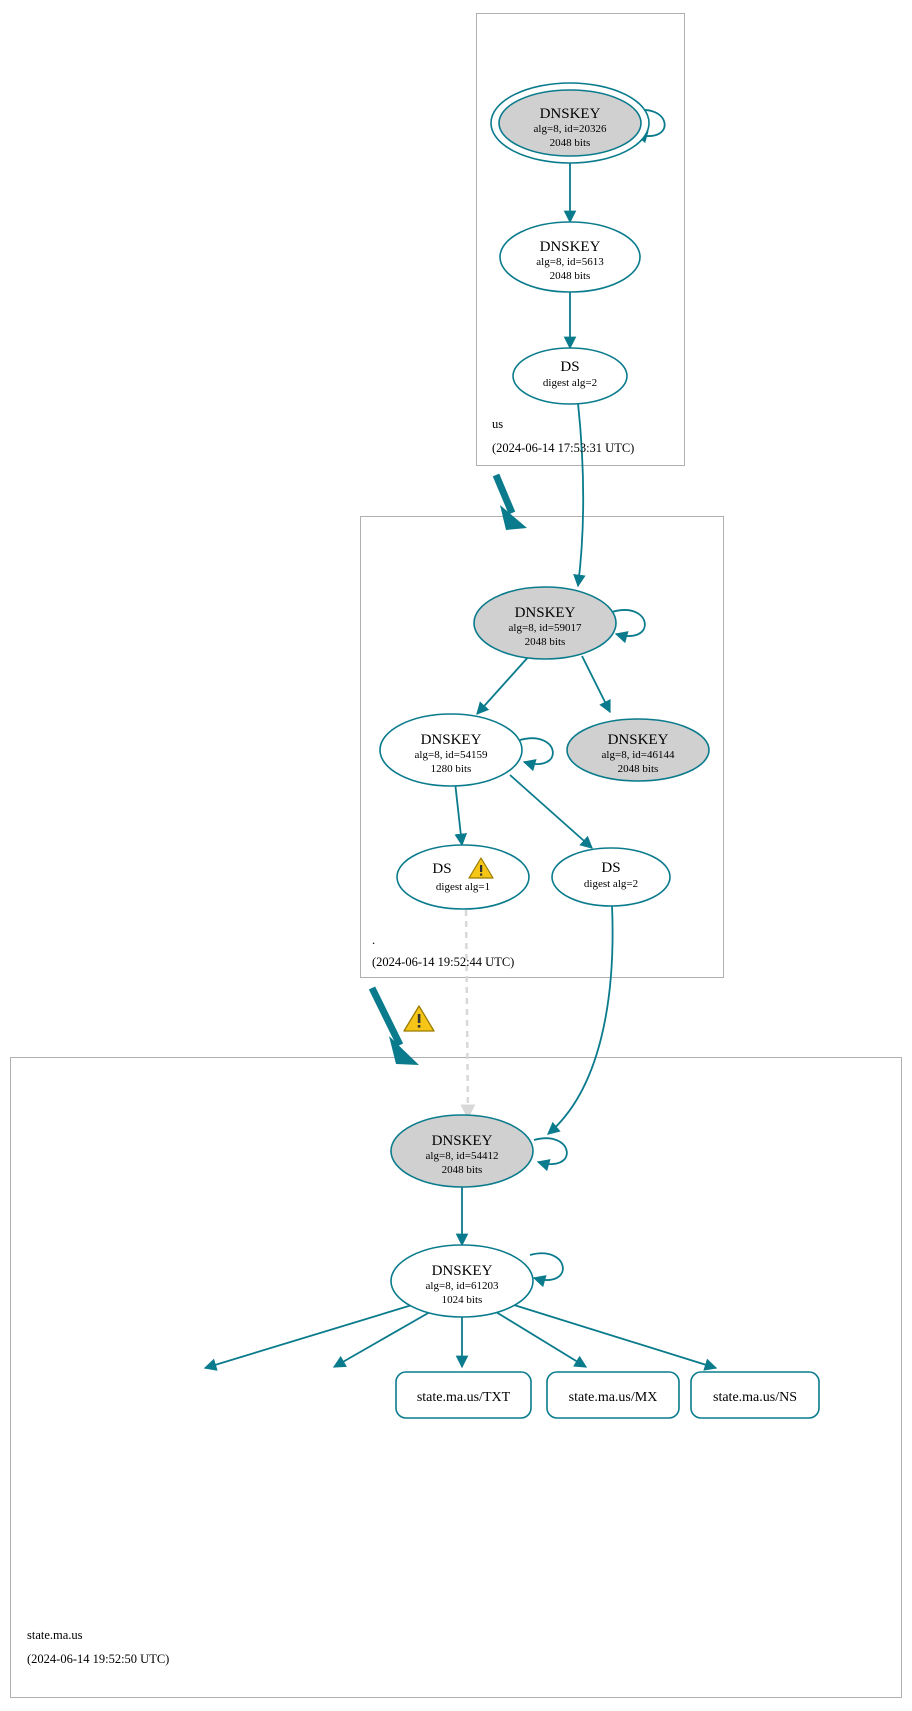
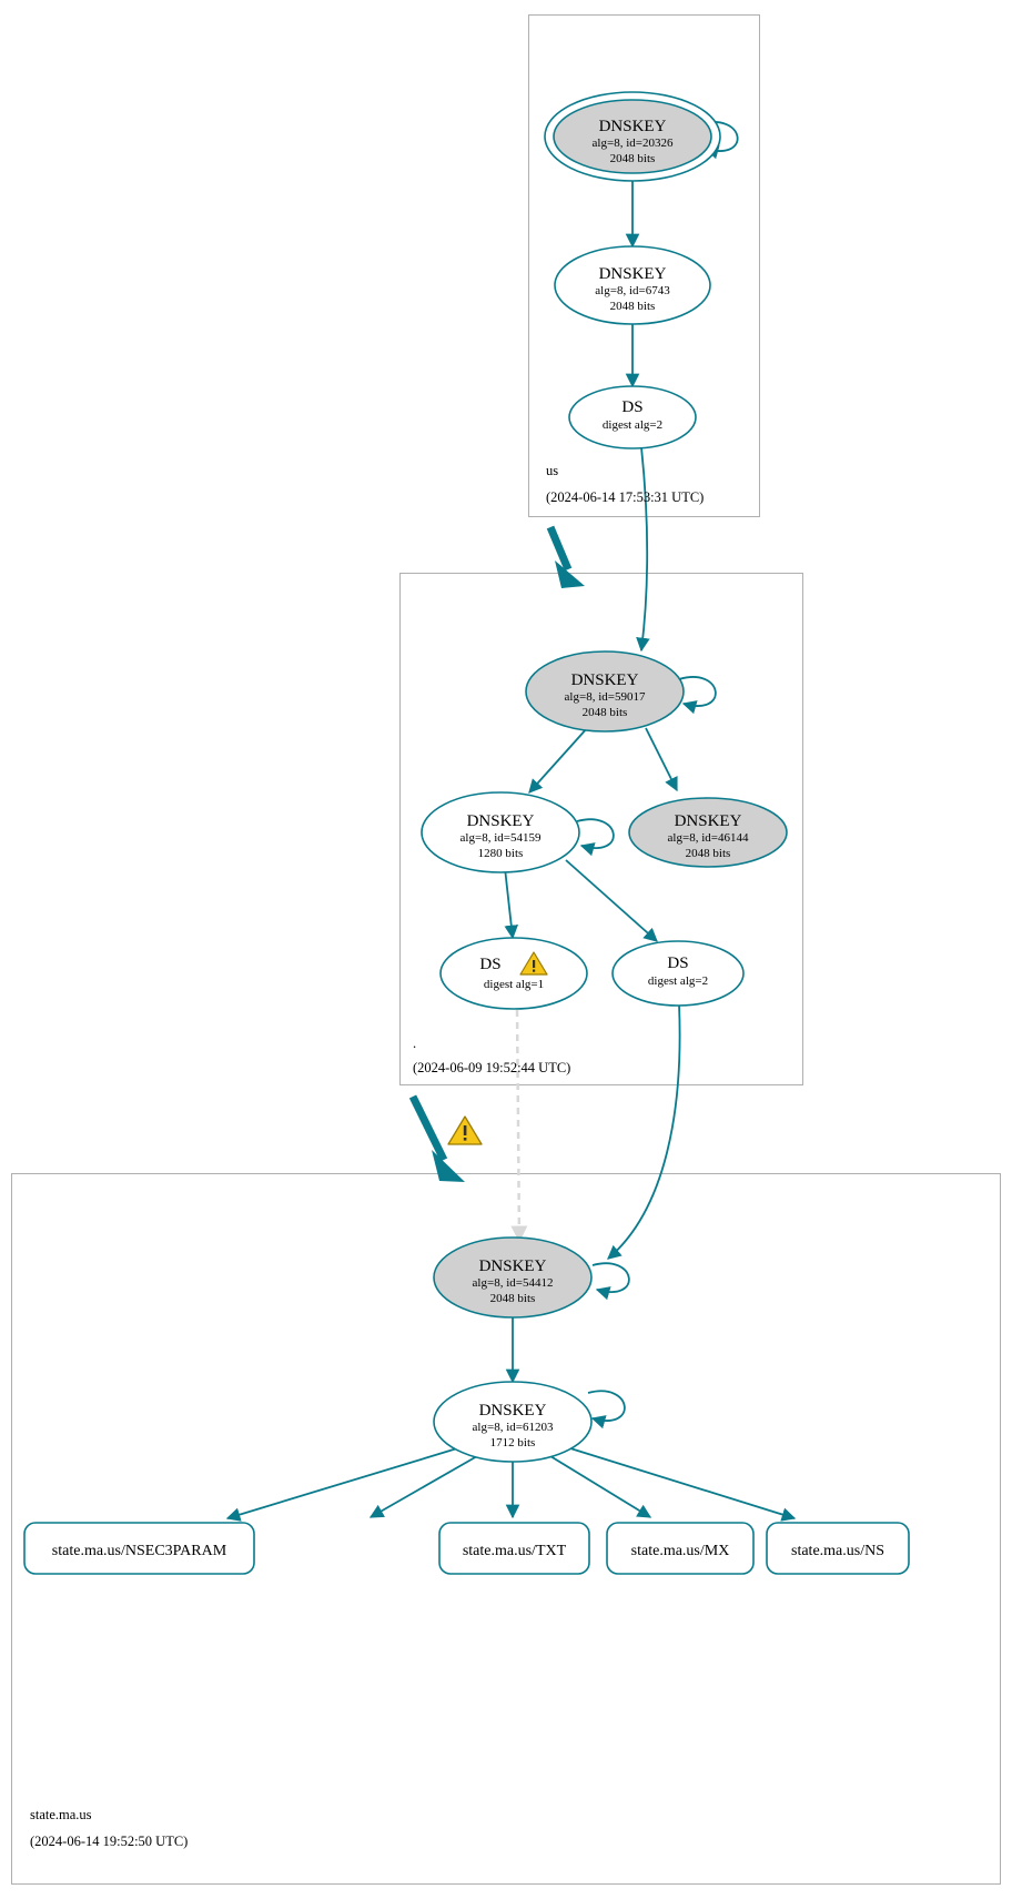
  DNSKEY
  alg=8, id=20326
  2048 bits
  DNSKEY
- alg=8, id=5613
+ alg=8, id=6743
  2048 bits
  DS
  digest alg=2
  us
  (2024-06-14 17:53:31 UTC)
  DNSKEY
  alg=8, id=59017
  2048 bits
  DNSKEY
  alg=8, id=54159
  1280 bits
  DNSKEY
  alg=8, id=46144
  2048 bits
  DS
  digest alg=1
  DS
  digest alg=2
  .
- (2024-06-14 19:52:44 UTC)
+ (2024-06-09 19:52:44 UTC)
  DNSKEY
  alg=8, id=54412
  2048 bits
  DNSKEY
  alg=8, id=61203
- 1024 bits
+ 1712 bits
+ state.ma.us/NSEC3PARAM
  state.ma.us/TXT
  state.ma.us/MX
  state.ma.us/NS
  state.ma.us
  (2024-06-14 19:52:50 UTC)
